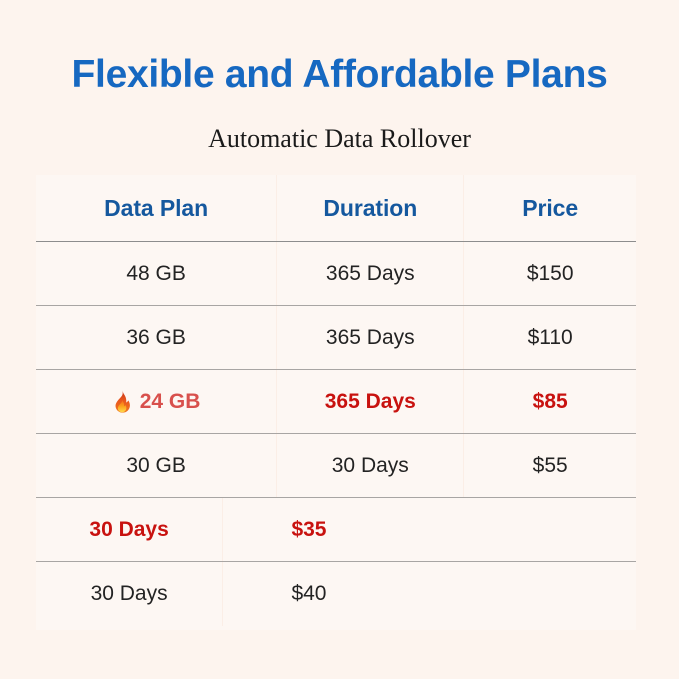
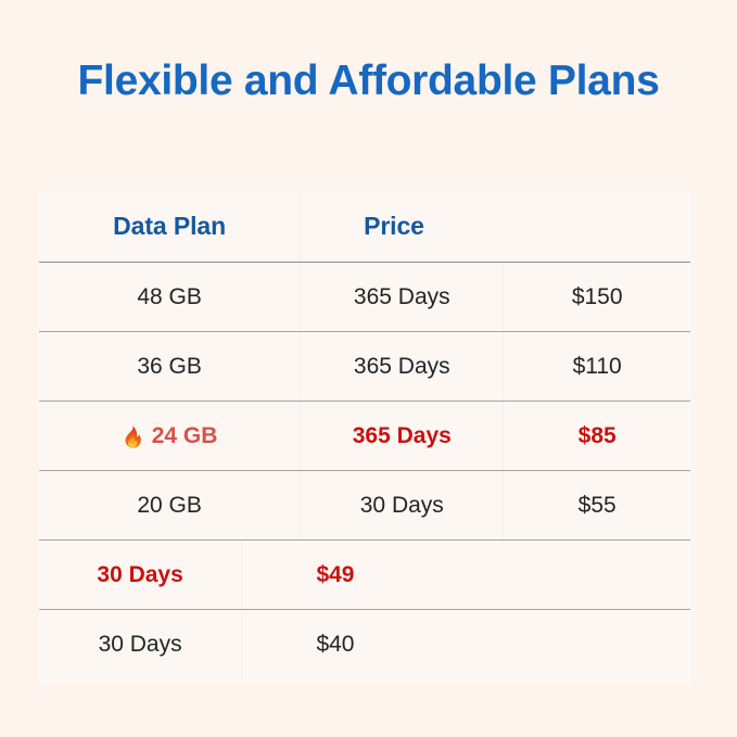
  Flexible and Affordable Plans
- Automatic Data Rollover
  Data Plan
- Duration
  Price
  48 GB
  365 Days
  $150
  36 GB
  365 Days
  $110
  24 GB
  365 Days
  $85
- 30 GB
+ 20 GB
  30 Days
  $55
  30 Days
- $35
+ $49
  30 Days
  $40
